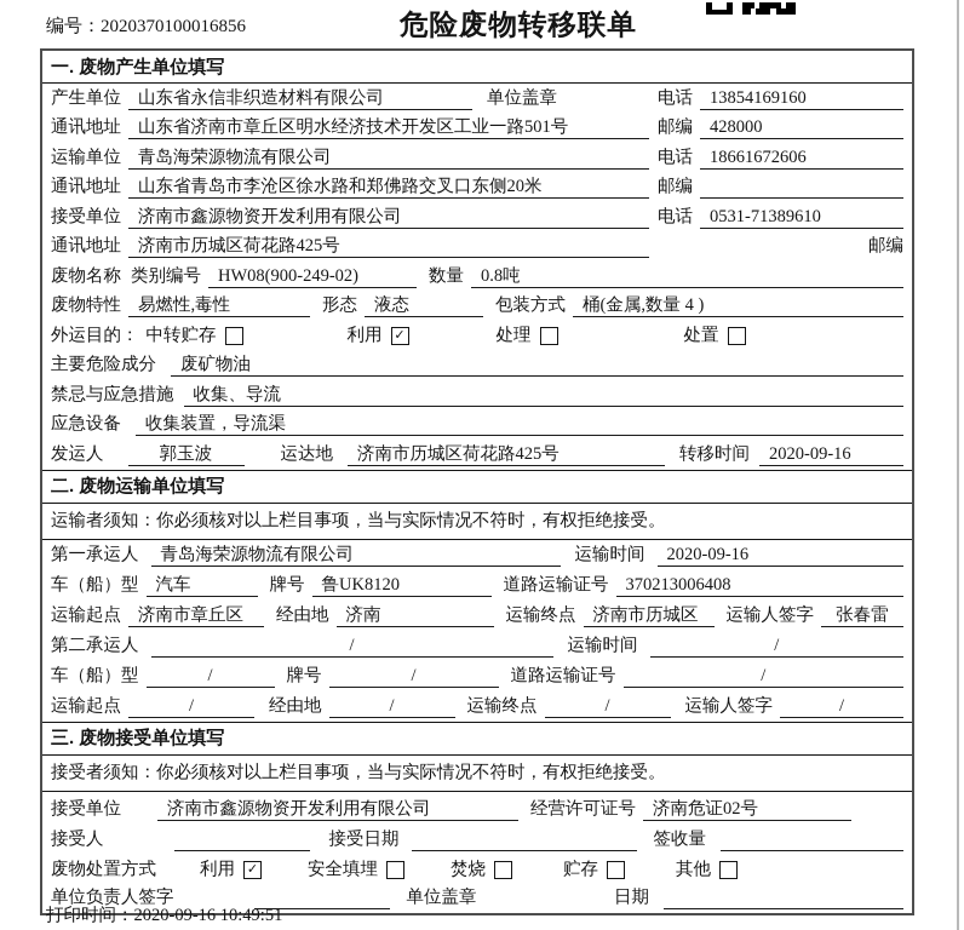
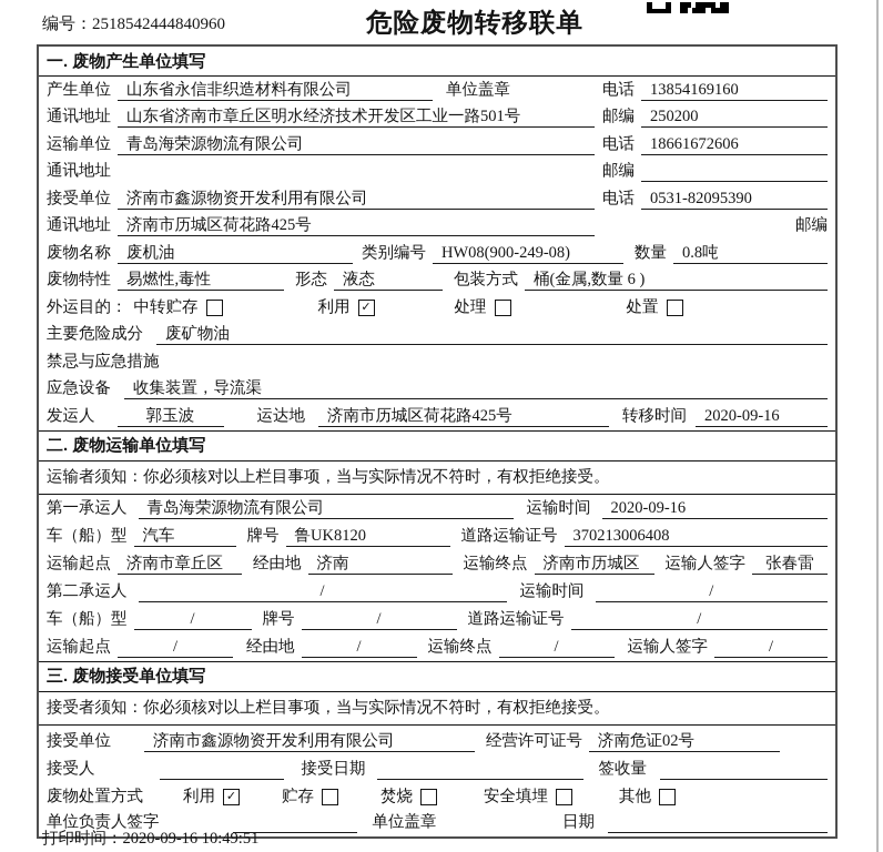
- 编号：2020370100016856
+ 编号：2518542444840960
  危险废物转移联单
  一. 废物产生单位填写
  产生单位
  山东省永信非织造材料有限公司
  单位盖章
  电话
  13854169160
  通讯地址
  山东省济南市章丘区明水经济技术开发区工业一路501号
  邮编
- 428000
+ 250200
  运输单位
  青岛海荣源物流有限公司
  电话
  18661672606
  通讯地址
- 山东省青岛市李沧区徐水路和郑佛路交叉口东侧20米
  邮编
  接受单位
  济南市鑫源物资开发利用有限公司
  电话
- 0531-71389610
+ 0531-82095390
  通讯地址
  济南市历城区荷花路425号
  邮编
  废物名称
+ 废机油
  类别编号
- HW08(900-249-02)
+ HW08(900-249-08)
  数量
  0.8吨
  废物特性
  易燃性,毒性
  形态
  液态
  包装方式
- 桶(金属,数量 4 )
+ 桶(金属,数量 6 )
  外运目的：
  中转贮存
  利用
  ✓
  处理
  处置
  主要危险成分
  废矿物油
  禁忌与应急措施
- 收集、导流
  应急设备
  收集装置，导流渠
  发运人
  郭玉波
  运达地
  济南市历城区荷花路425号
  转移时间
  2020-09-16
  二. 废物运输单位填写
  运输者须知：你必须核对以上栏目事项，当与实际情况不符时，有权拒绝接受。
  第一承运人
  青岛海荣源物流有限公司
  运输时间
  2020-09-16
  车（船）型
  汽车
  牌号
  鲁UK8120
  道路运输证号
  370213006408
  运输起点
  济南市章丘区
  经由地
  济南
  运输终点
  济南市历城区
  运输人签字
  张春雷
  第二承运人
  /
  运输时间
  /
  车（船）型
  /
  牌号
  /
  道路运输证号
  /
  运输起点
  /
  经由地
  /
  运输终点
  /
  运输人签字
  /
  三. 废物接受单位填写
  接受者须知：你必须核对以上栏目事项，当与实际情况不符时，有权拒绝接受。
  接受单位
  济南市鑫源物资开发利用有限公司
  经营许可证号
  济南危证02号
  接受人
  接受日期
  签收量
  废物处置方式
  利用
  ✓
- 安全填埋
+ 贮存
  焚烧
- 贮存
+ 安全填埋
  其他
  单位负责人签字
  单位盖章
  日期
  打印时间：2020-09-16 10:49:51
